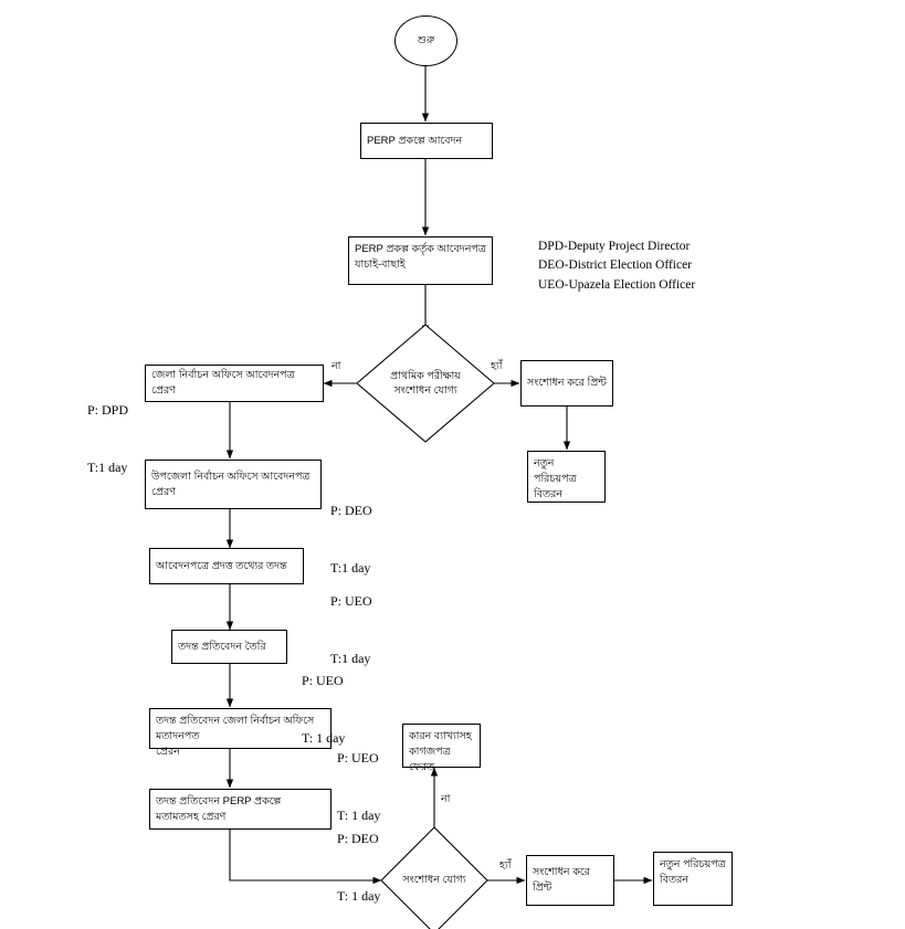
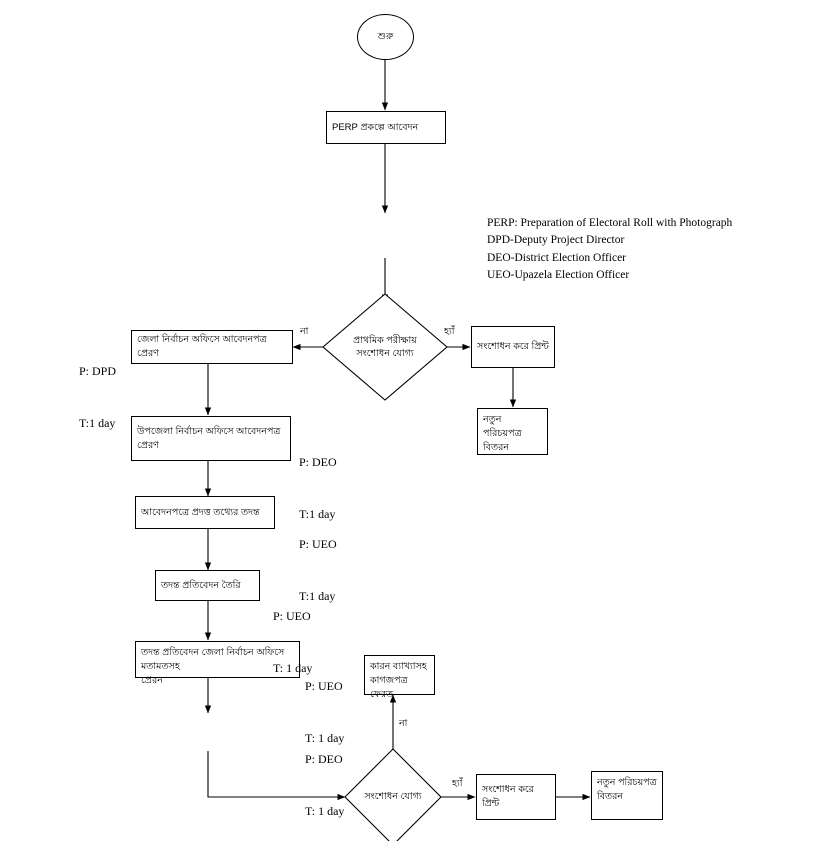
  শুরু
  PERP প্রকল্পে আবেদন
- PERP প্রকল্প কর্তৃক আবেদনপত্র
- যাচাই-বাছাই
  প্রাথমিক পরীক্ষায়
  সংশোধন যোগ্য
  না
  হ্যাঁ
  সংশোধন করে প্রিন্ট
  নতুন পরিচয়পত্র
  বিতরন
+ PERP: Preparation of Electoral Roll with Photograph
  DPD-Deputy Project Director
  DEO-District Election Officer
  UEO-Upazela Election Officer
  জেলা নির্বাচন অফিসে আবেদনপত্র প্রেরণ
  P: DPD
  T:1 day
  উপজেলা নির্বাচন অফিসে আবেদনপত্র প্রেরণ
  P: DEO
  T:1 day
  আবেদনপত্রে প্রদত্ত তথ্যের তদন্ত
  P: UEO
  T:1 day
  তদন্ত প্রতিবেদন তৈরি
  P: UEO
  T: 1 day
- তদন্ত প্রতিবেদন জেলা নির্বাচন অফিসে মতাদনপত
+ তদন্ত প্রতিবেদন জেলা নির্বাচন অফিসে মতামতসহ
  প্রেরন
  P: UEO
  T: 1 day
- তদন্ত প্রতিবেদন PERP প্রকল্পে মতামতসহ প্রেরণ
  P: DEO
  T: 1 day
  কারন ব্যাখ্যাসহ
  কাগজপত্র ফেরত
  না
  সংশোধন যোগ্য
  হ্যাঁ
  সংশোধন করে প্রিন্ট
  নতুন পরিচয়পত্র
  বিতরন
